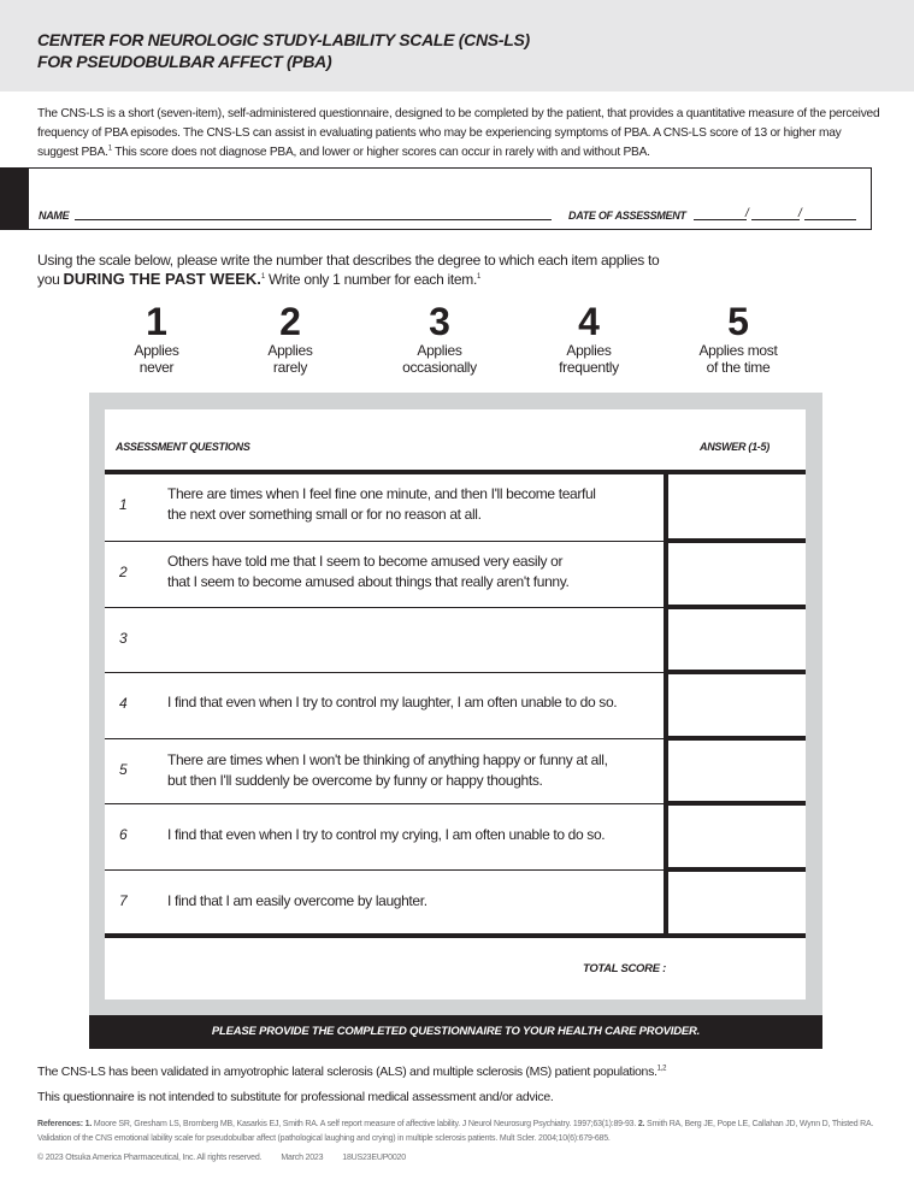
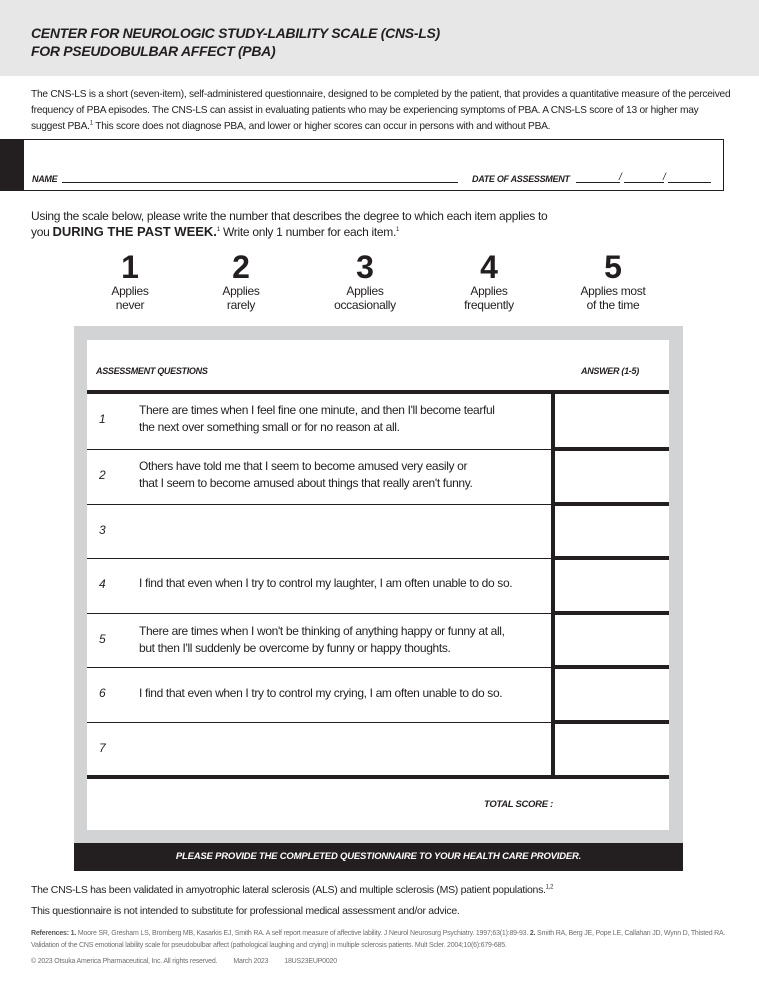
  CENTER FOR NEUROLOGIC STUDY-LABILITY SCALE (CNS-LS)
  FOR PSEUDOBULBAR AFFECT (PBA)
- The CNS-LS is a short (seven-item), self-administered questionnaire, designed to be completed by the patient, that provides a quantitative measure of the perceived frequency of PBA episodes. The CNS-LS can assist in evaluating patients who may be experiencing symptoms of PBA. A CNS-LS score of 13 or higher may suggest PBA. This score does not diagnose PBA, and lower or higher scores can occur in rarely with and without PBA.
+ The CNS-LS is a short (seven-item), self-administered questionnaire, designed to be completed by the patient, that provides a quantitative measure of the perceived frequency of PBA episodes. The CNS-LS can assist in evaluating patients who may be experiencing symptoms of PBA. A CNS-LS score of 13 or higher may suggest PBA. This score does not diagnose PBA, and lower or higher scores can occur in persons with and without PBA.
  NAME
  DATE OF ASSESSMENT
  /
  /
  Using the scale below, please write the number that describes the degree to which each item applies to you DURING THE PAST WEEK. Write only 1 number for each item.
  1
  Applies
  never
  2
  Applies
  rarely
  3
  Applies
  occasionally
  4
  Applies
  frequently
  5
  Applies most
  of the time
  ASSESSMENT QUESTIONS
  ANSWER (1-5)
  1
  There are times when I feel fine one minute, and then I'll become tearful
  the next over something small or for no reason at all.
  2
  Others have told me that I seem to become amused very easily or
  that I seem to become amused about things that really aren't funny.
  3
  4
  I find that even when I try to control my laughter, I am often unable to do so.
  5
  There are times when I won't be thinking of anything happy or funny at all,
  but then I'll suddenly be overcome by funny or happy thoughts.
  6
  I find that even when I try to control my crying, I am often unable to do so.
  7
- I find that I am easily overcome by laughter.
  TOTAL SCORE :
  PLEASE PROVIDE THE COMPLETED QUESTIONNAIRE TO YOUR HEALTH CARE PROVIDER.
  The CNS-LS has been validated in amyotrophic lateral sclerosis (ALS) and multiple sclerosis (MS) patient populations.
  This questionnaire is not intended to substitute for professional medical assessment and/or advice.
